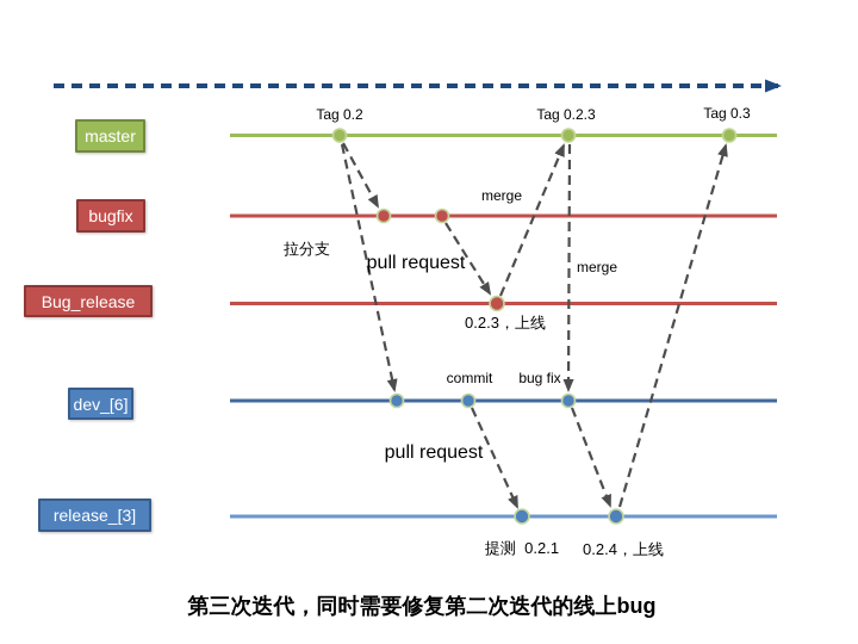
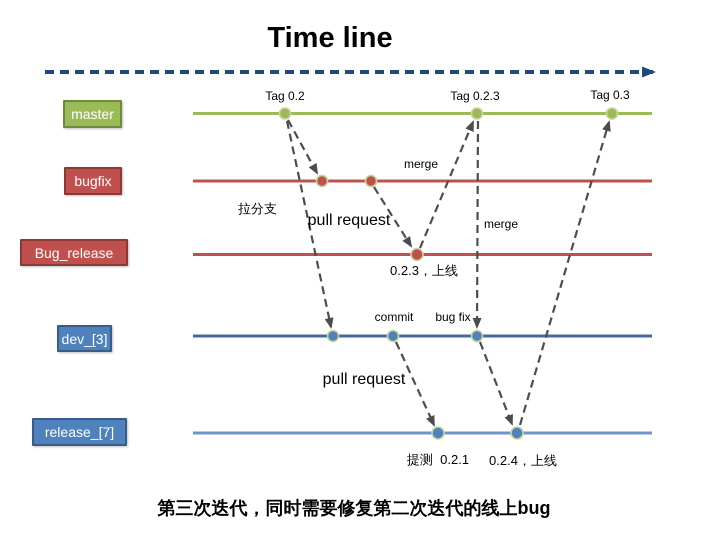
+ Time line
  master
  bugfix
  Bug_release
- dev_[6]
+ dev_[3]
- release_[3]
+ release_[7]
  Tag 0.2
  Tag 0.2.3
  Tag 0.3
  merge
  拉分支
  pull request
  merge
  0.2.3，上线
  commit
  bug fix
  pull request
  提测 0.2.1
  0.2.4，上线
  第三次迭代，同时需要修复第二次迭代的线上bug
